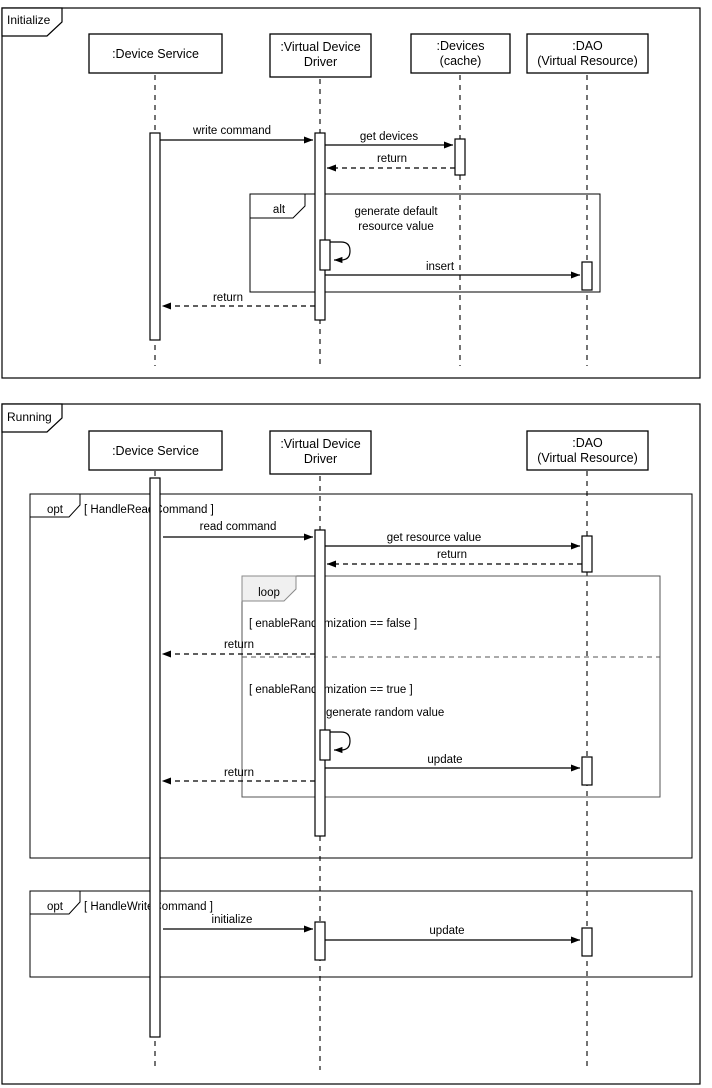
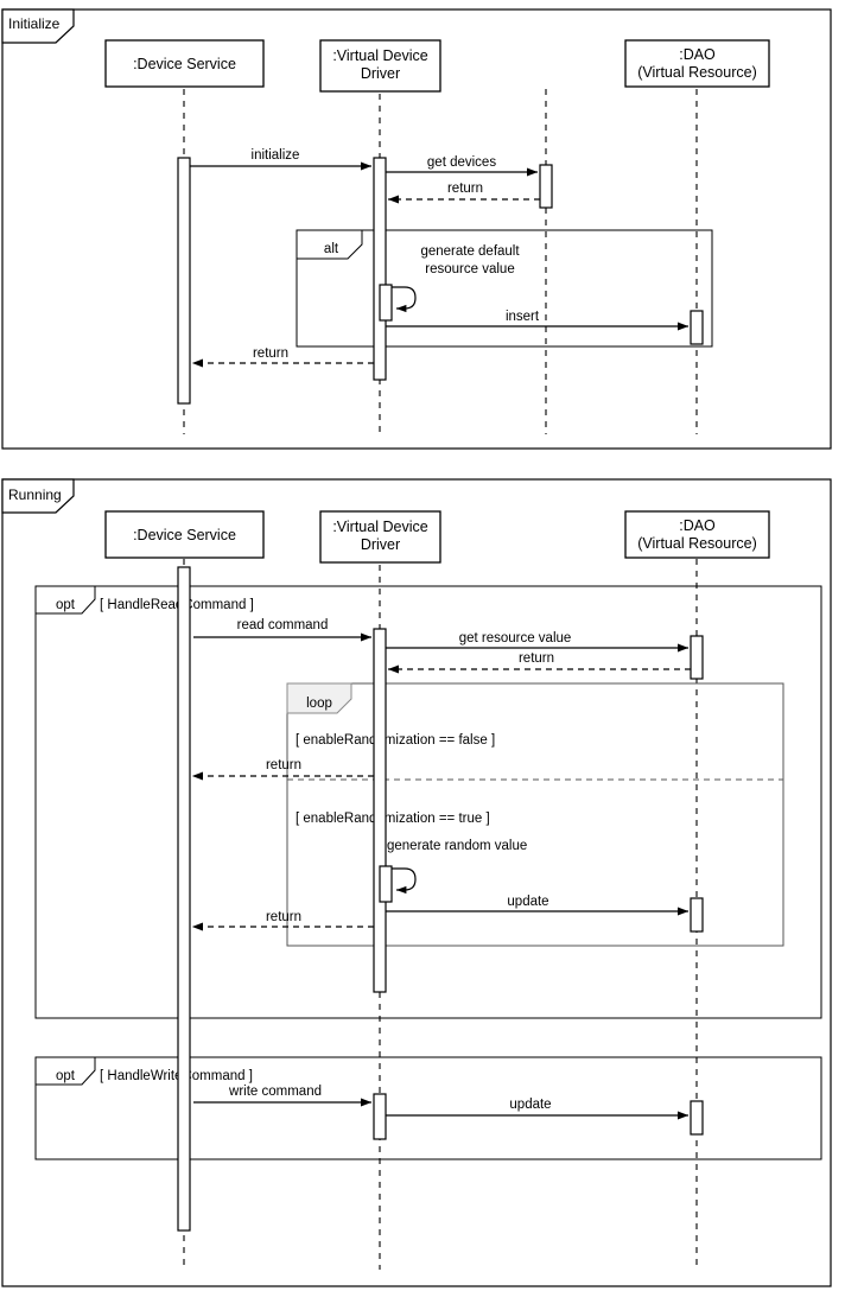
  Initialize
  :Device Service
  :Virtual Device
  Driver
- :Devices
- (cache)
  :DAO
  (Virtual Resource)
  alt
- write command
+ initialize
  get devices
  return
  generate default
  resource value
  insert
  return
  Running
  :Device Service
  :Virtual Device
  Driver
  :DAO
  (Virtual Resource)
  opt
  [ HandleReaommand ]
  loop
  [ enableRandmization == false ]
  [ enableRandmization == true ]
  opt
  [ HandleWritommand ]
  read command
  get resource value
  return
  return
  generate random value
  update
  return
- initialize
+ write command
  update
